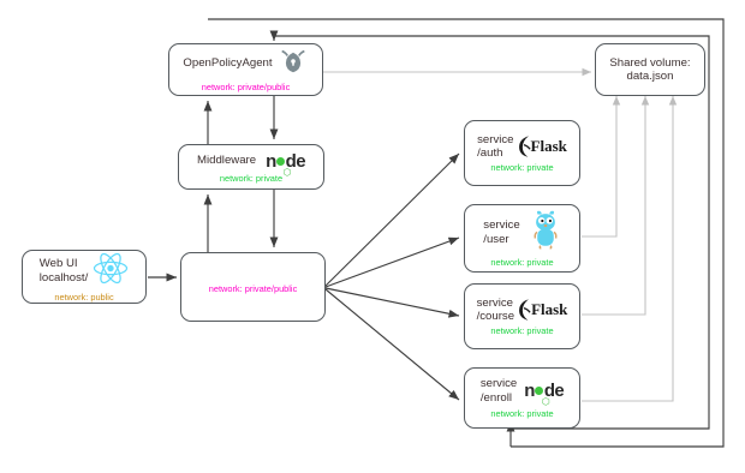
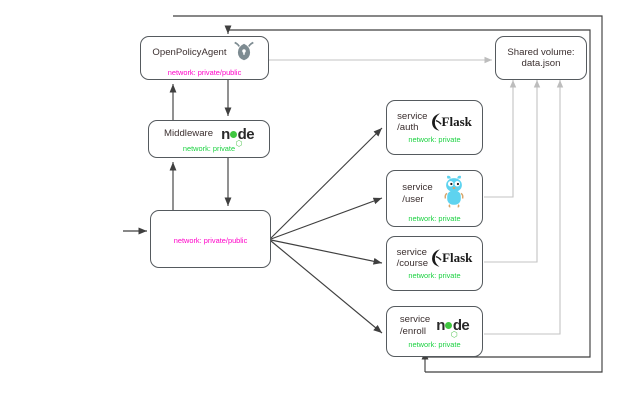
- Web UI
- localhost/
- network: public
  network: private/public
  Middleware
  n
  de
  ⬡
  network: private
  OpenPolicyAgent
  network: private/public
  service
  /auth
  Flask
  network: private
  service
  /user
  network: private
  service
  /course
  Flask
  network: private
  service
  /enroll
  n
  de
  ⬡
  network: private
  Shared volume:
  data.json
